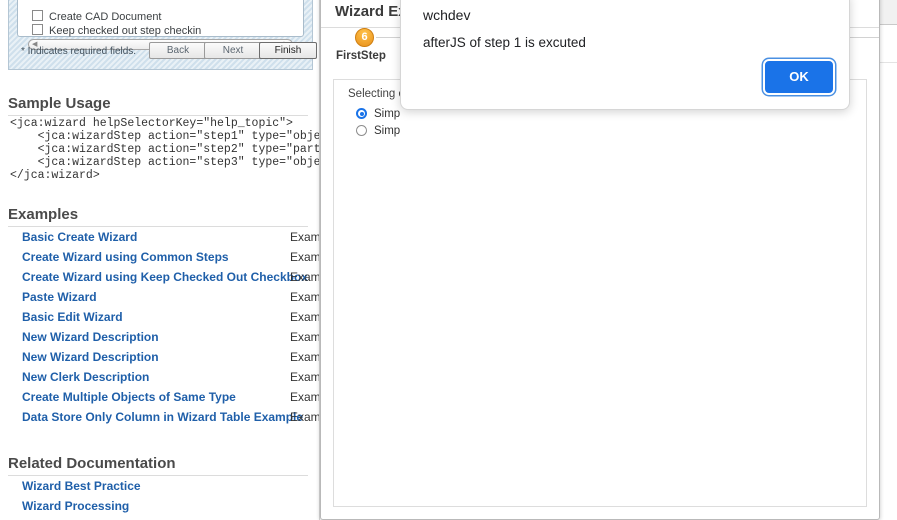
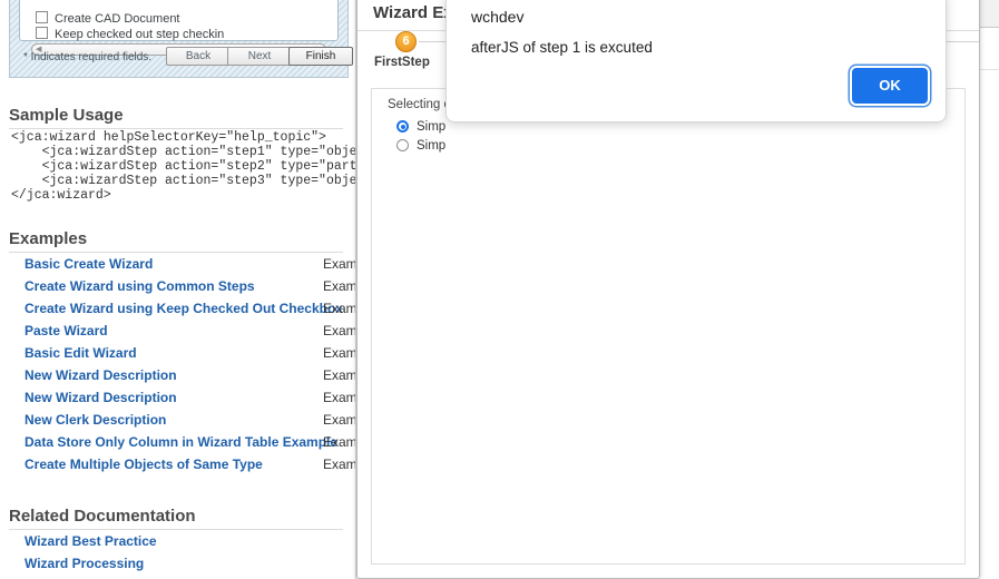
  Create CAD Document
  Keep checked out step checkin
  * Indicates required fields.
  Back
  Next
  Finish
  Sample Usage
  <jca:wizard helpSelectorKey="help_topic">
  <jca:wizardStep action="step1" type="obje
  <jca:wizardStep action="step2" type="part
  <jca:wizardStep action="step3" type="obje
  </jca:wizard>
  Examples
  Basic Create Wizard
  Exam
  Create Wizard using Common Steps
  Exam
  Create Wizard using Keep Checked Out Checkbox
  Exam
  Paste Wizard
  Exam
  Basic Edit Wizard
  Exam
  New Wizard Description
  Exam
  New Wizard Description
  Exam
  New Clerk Description
  Exam
- Create Multiple Objects of Same Type
+ Data Store Only Column in Wizard Table Example
  Exam
- Data Store Only Column in Wizard Table Example
+ Create Multiple Objects of Same Type
  Exam
  Related Documentation
  Wizard Best Practice
  Wizard Processing
  Wizard E
  6
  FirstStep
  Selecting
  Simp
  Simp
  wchdev
  afterJS of step 1 is excuted
  OK
